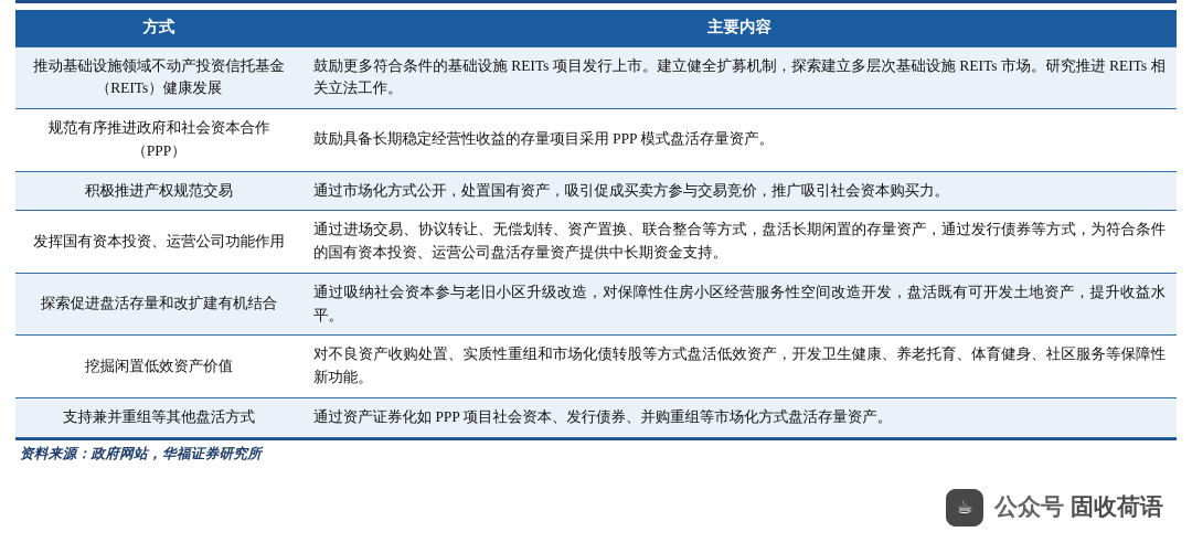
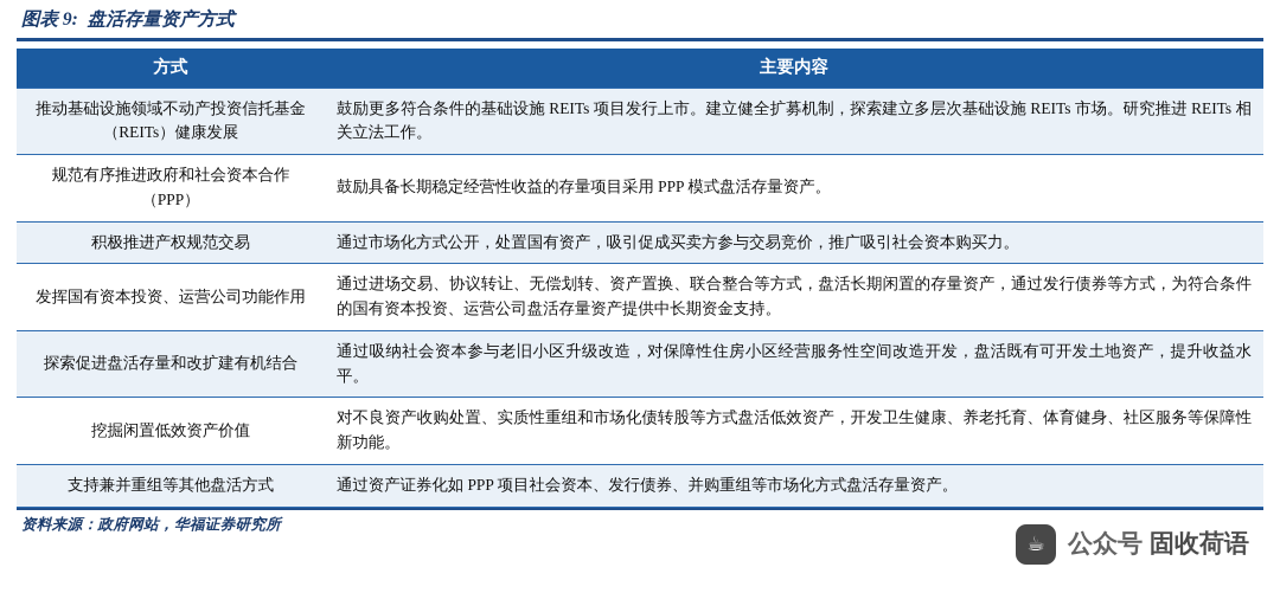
+ 图表 9:
+ 盘活存量资产方式
  方式	主要内容
  推动基础设施领域不动产投资信托基金（REITs）健康发展	鼓励更多符合条件的基础设施 REITs 项目发行上市。建立健全扩募机制，探索建立多层次基础设施 REITs 市场。研究推进 REITs 相关立法工作。
  规范有序推进政府和社会资本合作（PPP）	鼓励具备长期稳定经营性收益的存量项目采用 PPP 模式盘活存量资产。
  积极推进产权规范交易	通过市场化方式公开，处置国有资产，吸引促成买卖方参与交易竞价，推广吸引社会资本购买力。
  发挥国有资本投资、运营公司功能作用	通过进场交易、协议转让、无偿划转、资产置换、联合整合等方式，盘活长期闲置的存量资产，通过发行债券等方式，为符合条件的国有资本投资、运营公司盘活存量资产提供中长期资金支持。
  探索促进盘活存量和改扩建有机结合	通过吸纳社会资本参与老旧小区升级改造，对保障性住房小区经营服务性空间改造开发，盘活既有可开发土地资产，提升收益水平。
  挖掘闲置低效资产价值	对不良资产收购处置、实质性重组和市场化债转股等方式盘活低效资产，开发卫生健康、养老托育、体育健身、社区服务等保障性新功能。
  支持兼并重组等其他盘活方式	通过资产证券化如 PPP 项目社会资本、发行债券、并购重组等市场化方式盘活存量资产。
  资料来源：政府网站，华福证券研究所
  ☕
  公众号 固收荷语
